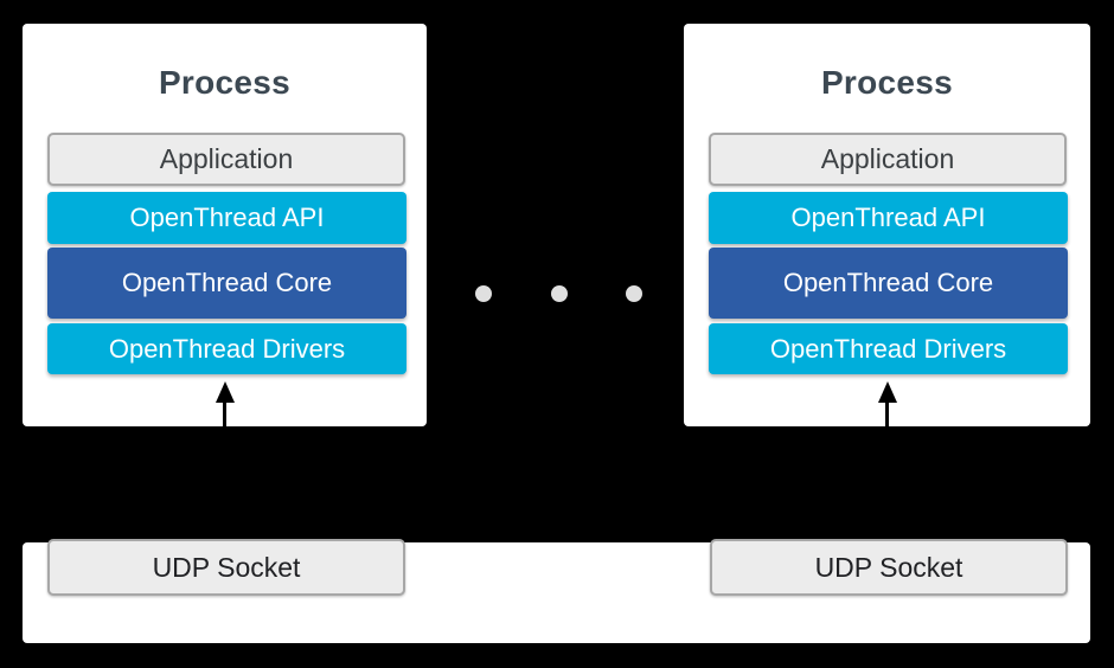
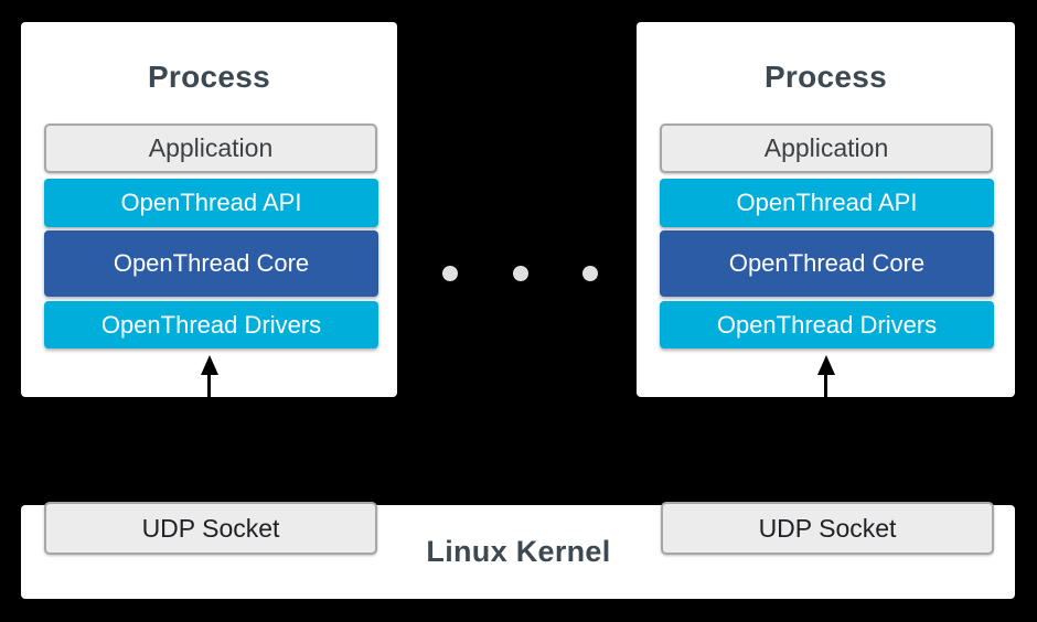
  Process
  Application
  OpenThread API
  OpenThread Core
  OpenThread Drivers
  Process
  Application
  OpenThread API
  OpenThread Core
  OpenThread Drivers
  UDP Socket
  UDP Socket
+ Linux Kernel
